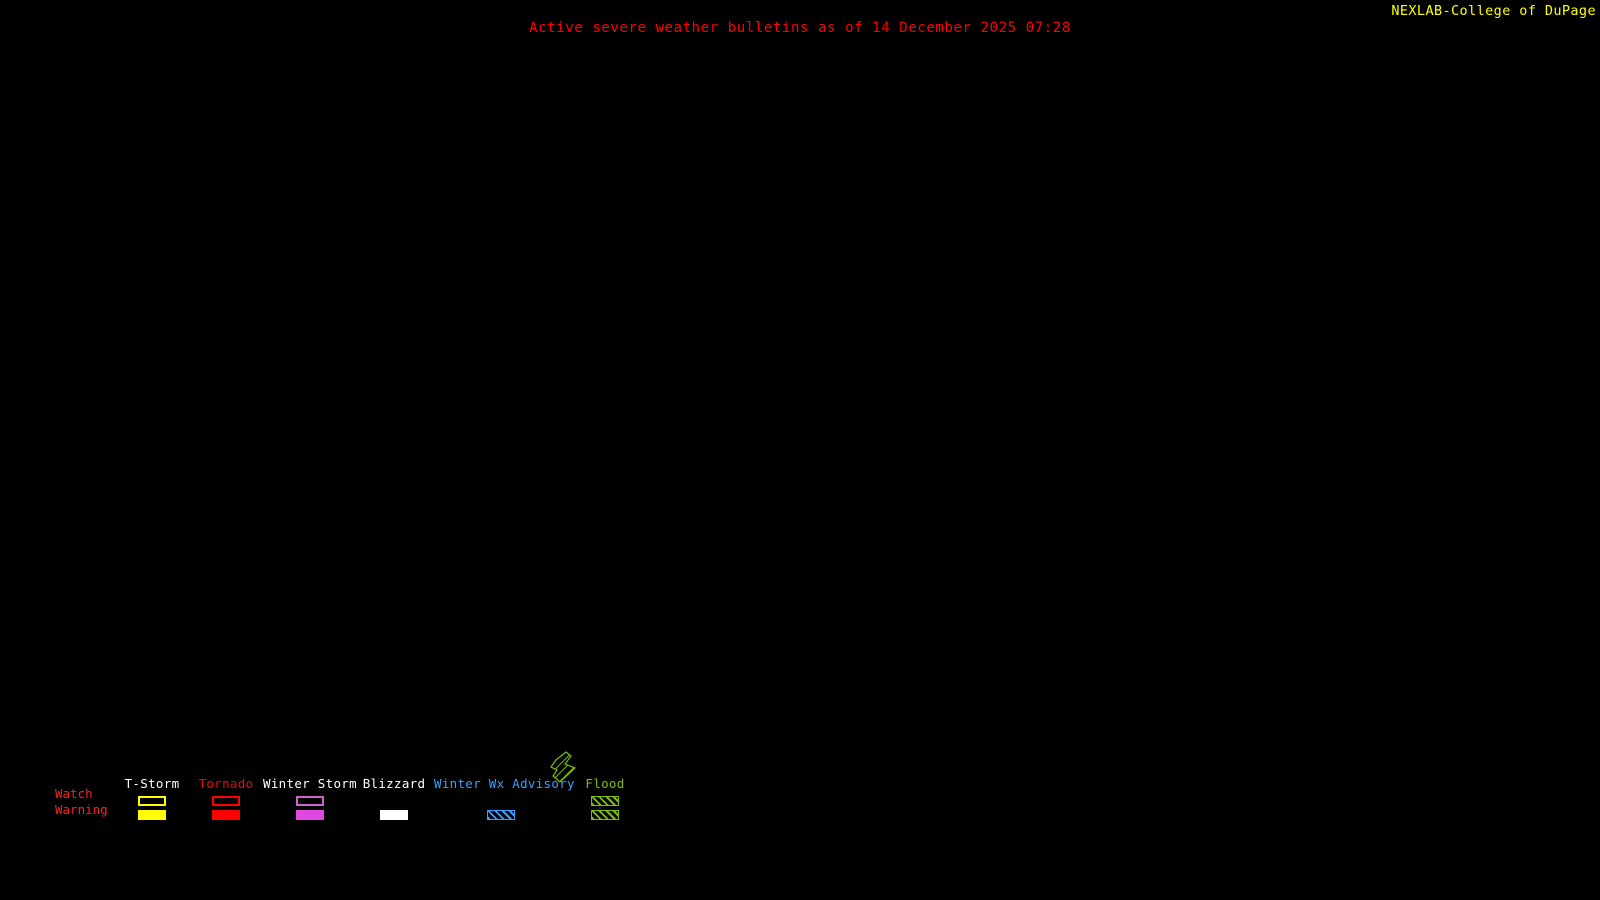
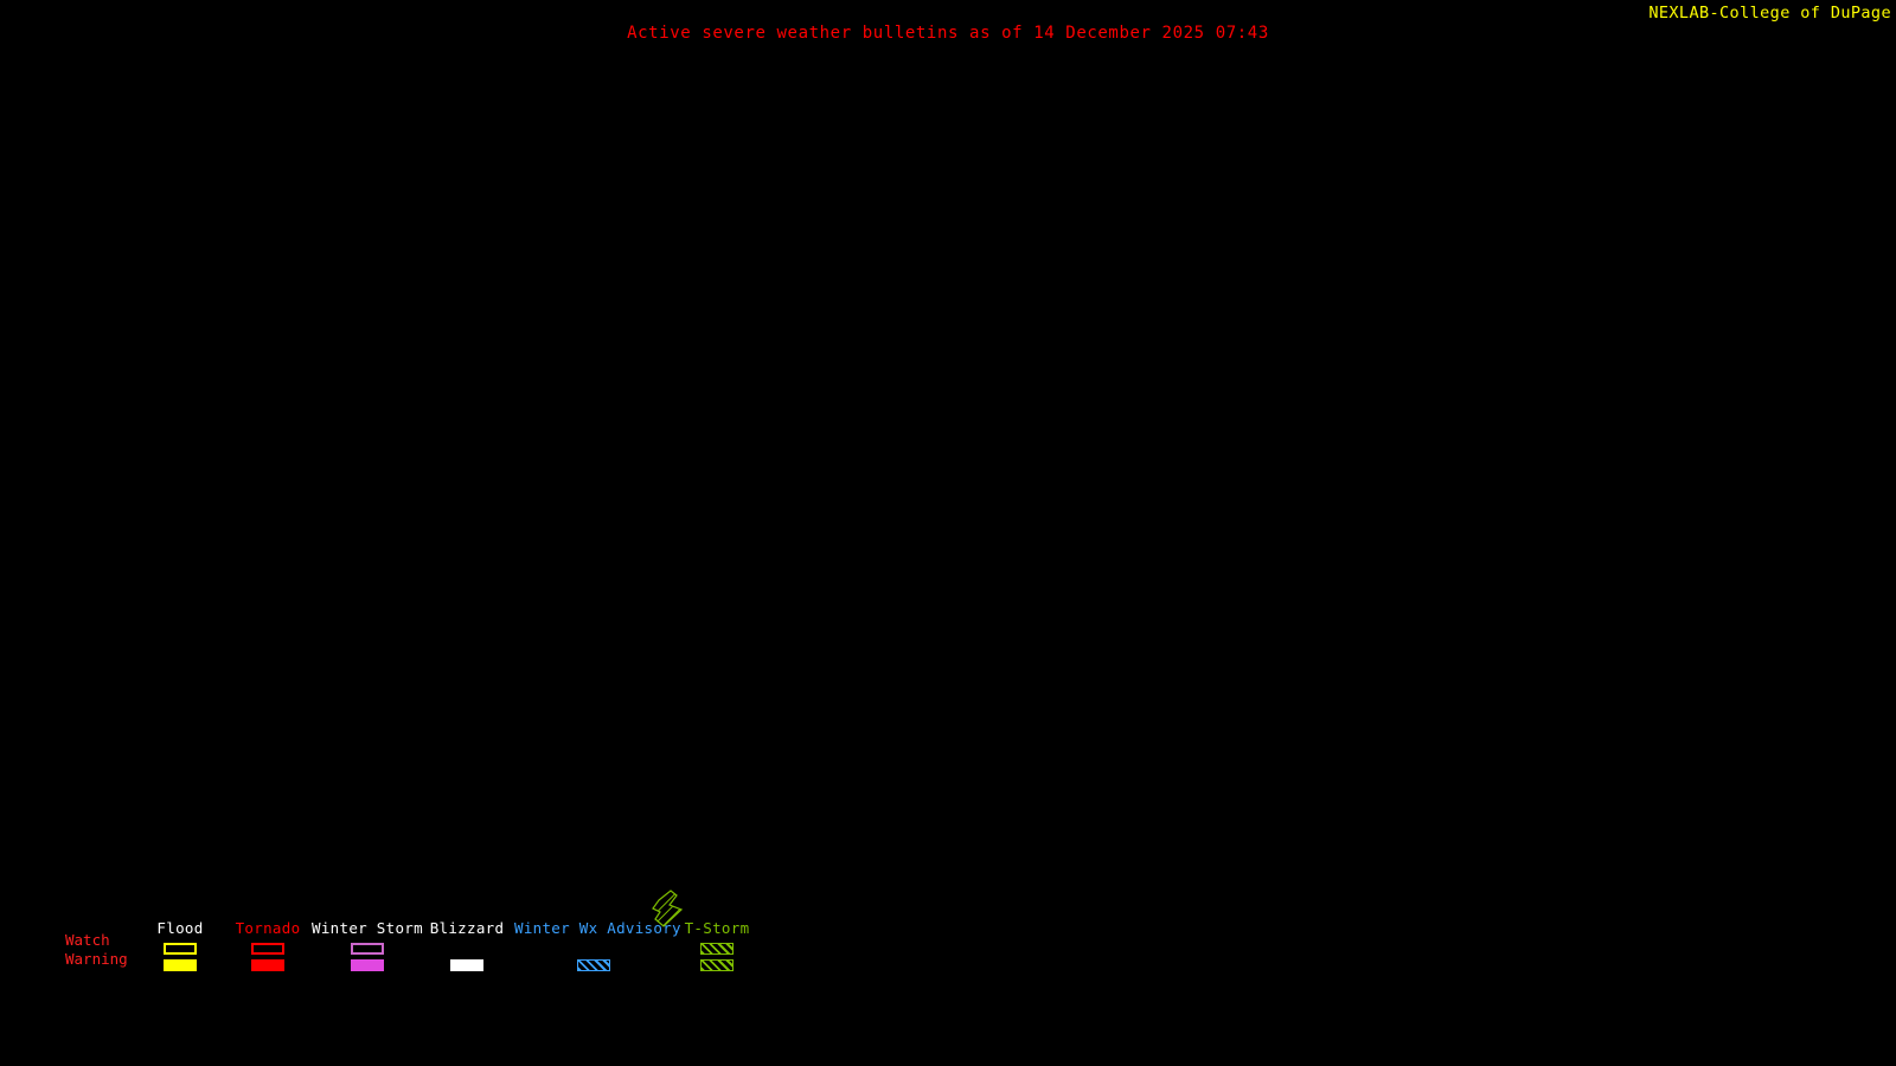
- Active severe weather bulletins as of 14 December 2025 07:28
+ Active severe weather bulletins as of 14 December 2025 07:43
  NEXLAB-College of DuPage
  Watch
  Warning
- T-Storm
+ Flood
  Tornado
  Winter Storm
  Blizzard
  Winter Wx Advisor
- Flood
+ T-Storm
